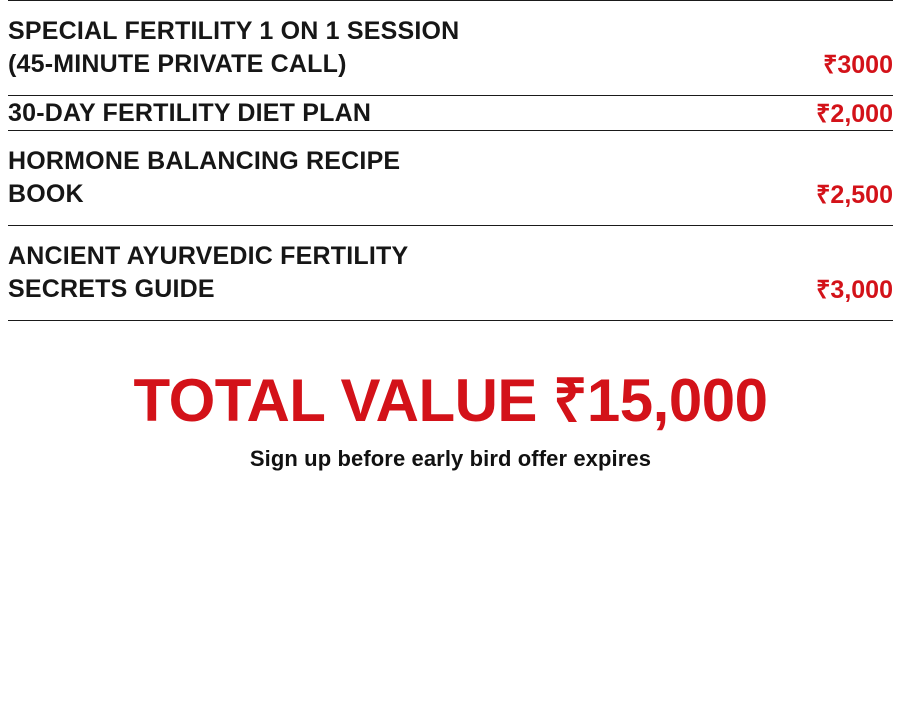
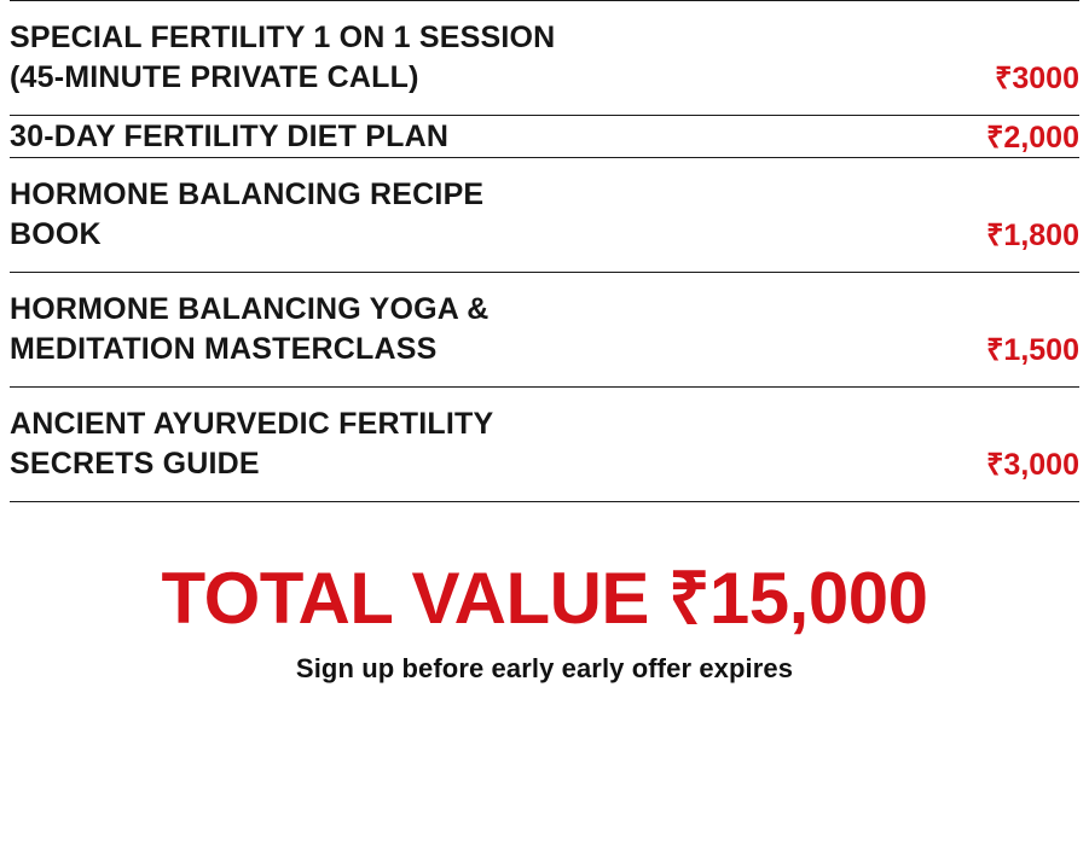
  SPECIAL FERTILITY 1 ON 1 SESSION(45-MINUTE PRIVATE CALL)	₹3000
  30-DAY FERTILITY DIET PLAN	₹2,000
- HORMONE BALANCING RECIPEBOOK	₹2,500
+ HORMONE BALANCING RECIPEBOOK	₹1,800
+ HORMONE BALANCING YOGA &MEDITATION MASTERCLASS	₹1,500
  ANCIENT AYURVEDIC FERTILITYSECRETS GUIDE	₹3,000
  TOTAL VALUE ₹15,000
- Sign up before early bird offer expires
+ Sign up before early early offer expires
